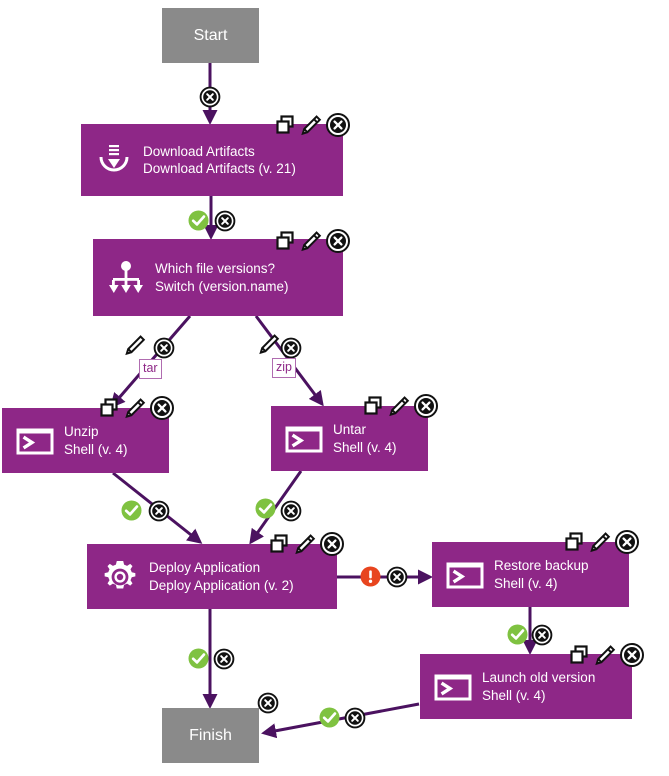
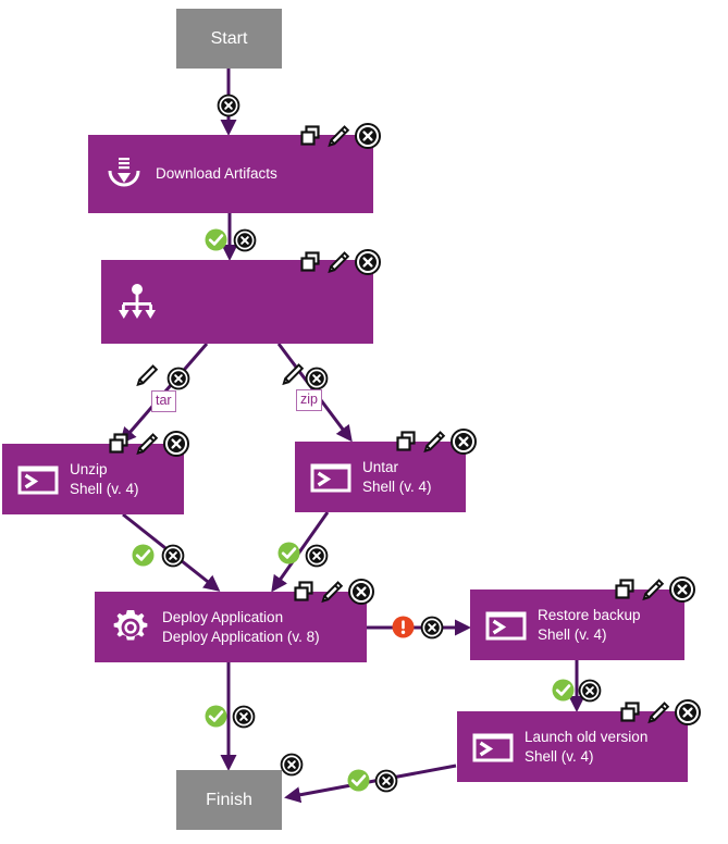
  Start
  Download Artifacts
- Download Artifacts (v. 21)
- Which file versions?
- Switch (version.name)
  Unzip
  Shell (v. 4)
  Untar
  Shell (v. 4)
  Deploy Application
- Deploy Application (v. 2)
+ Deploy Application (v. 8)
  Restore backup
  Shell (v. 4)
  Launch old version
  Shell (v. 4)
  Finish
  tar
  zip
